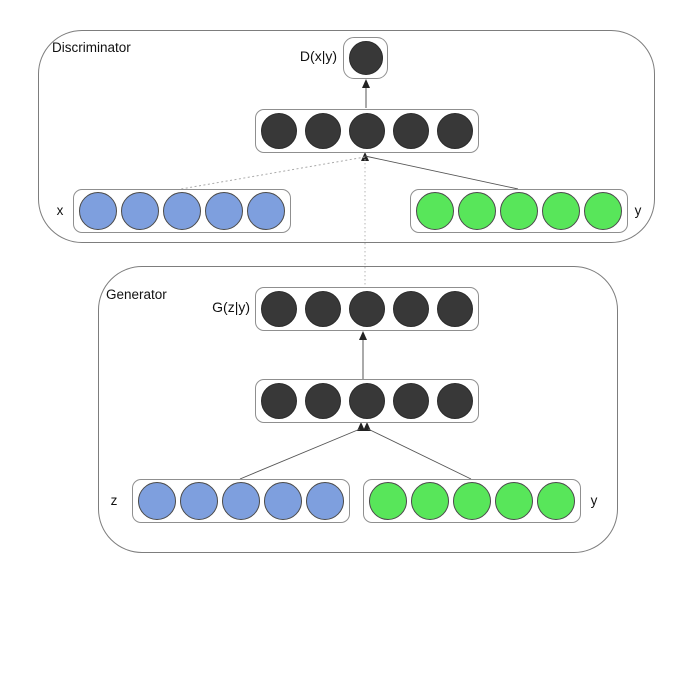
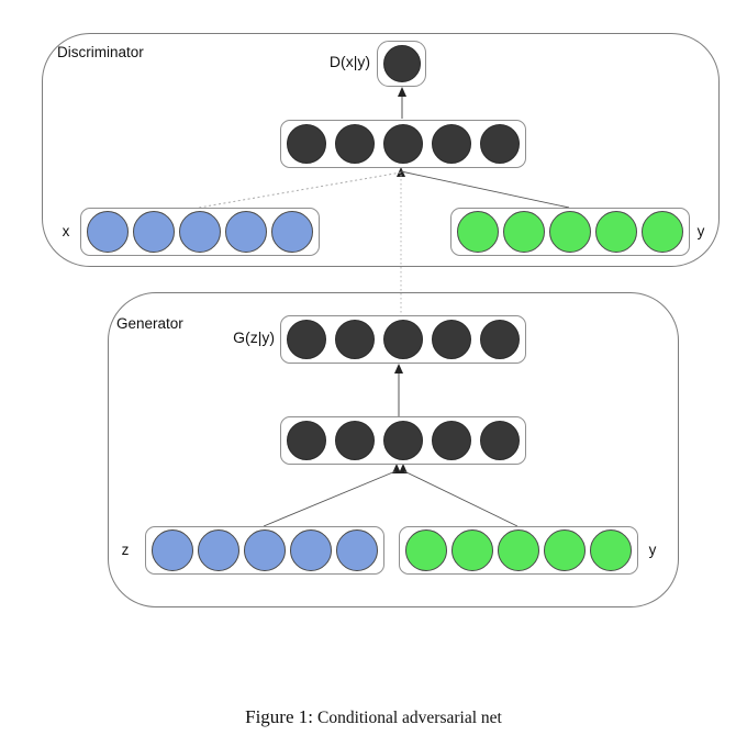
  Discriminator
  D(x|y)
  x
  y
  Generator
  G(z|y)
  z
  y
+ Figure 1: Conditional adversarial net
